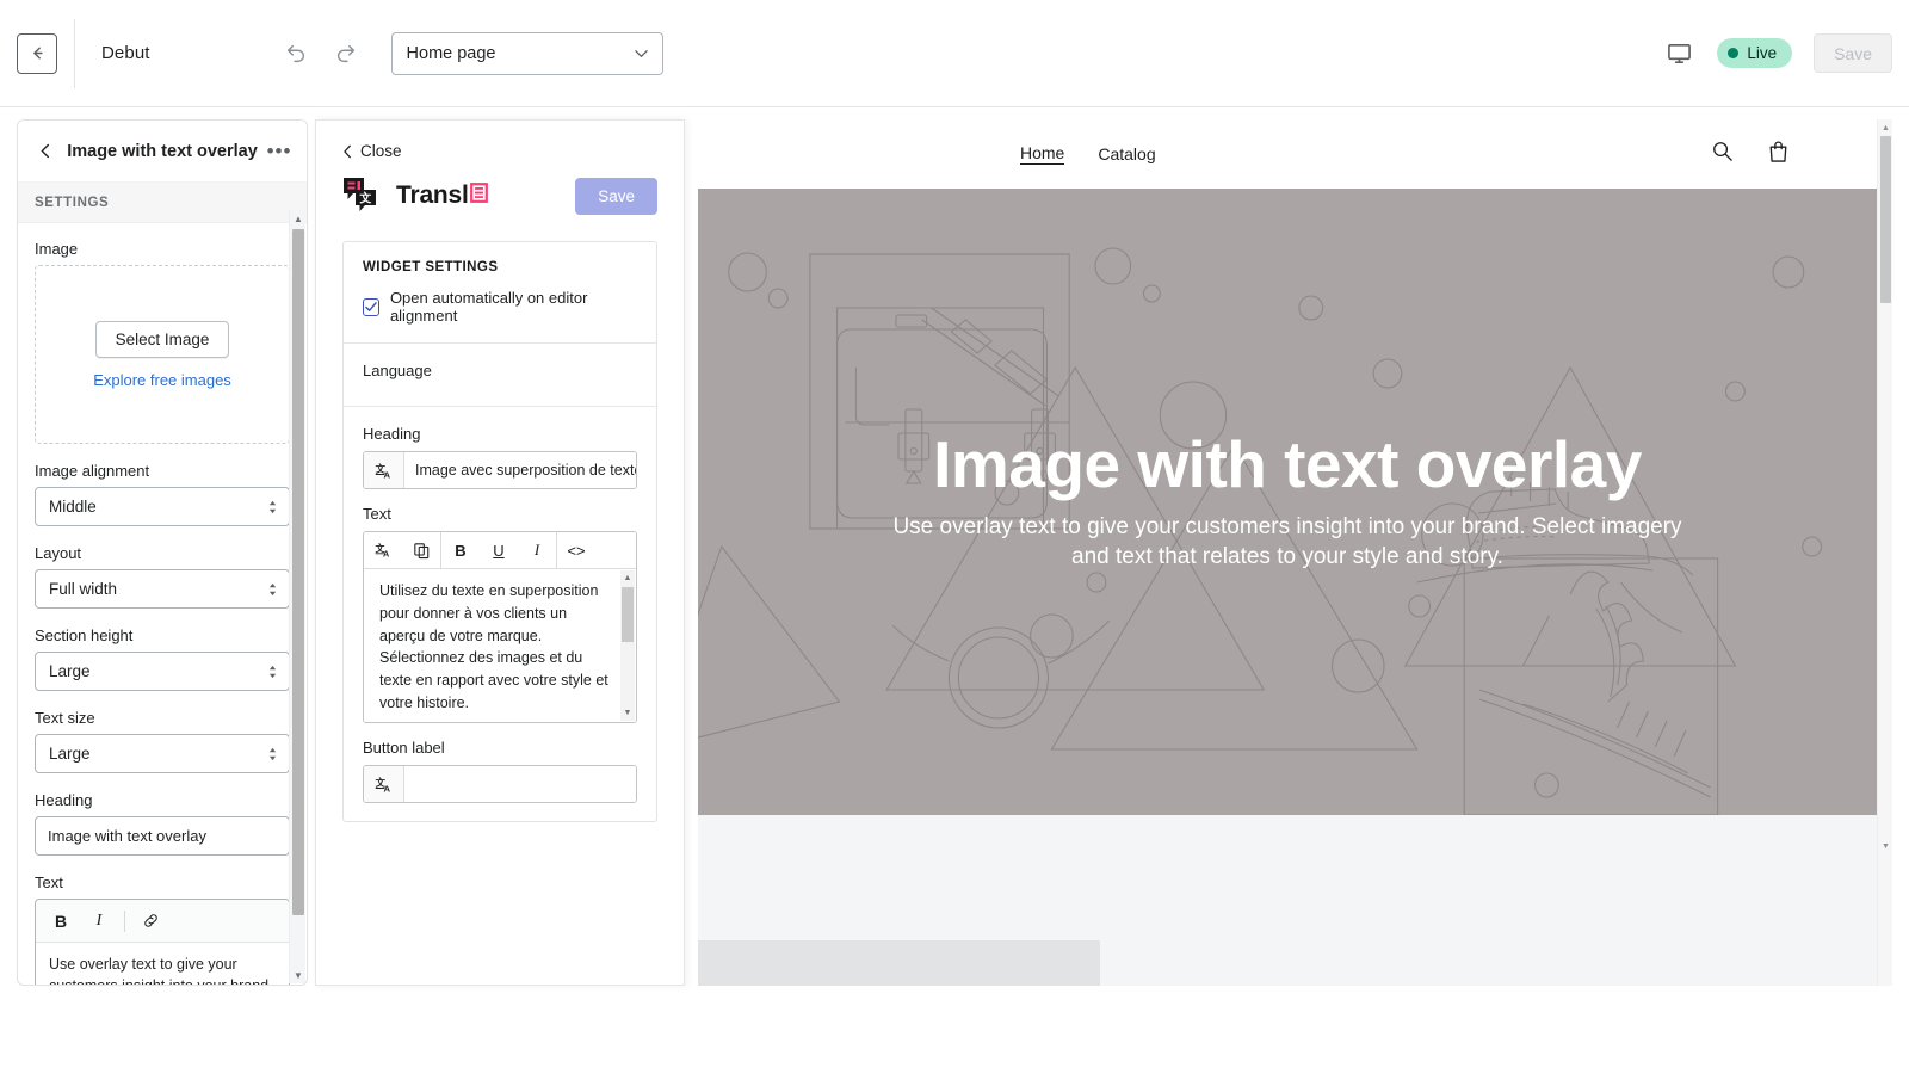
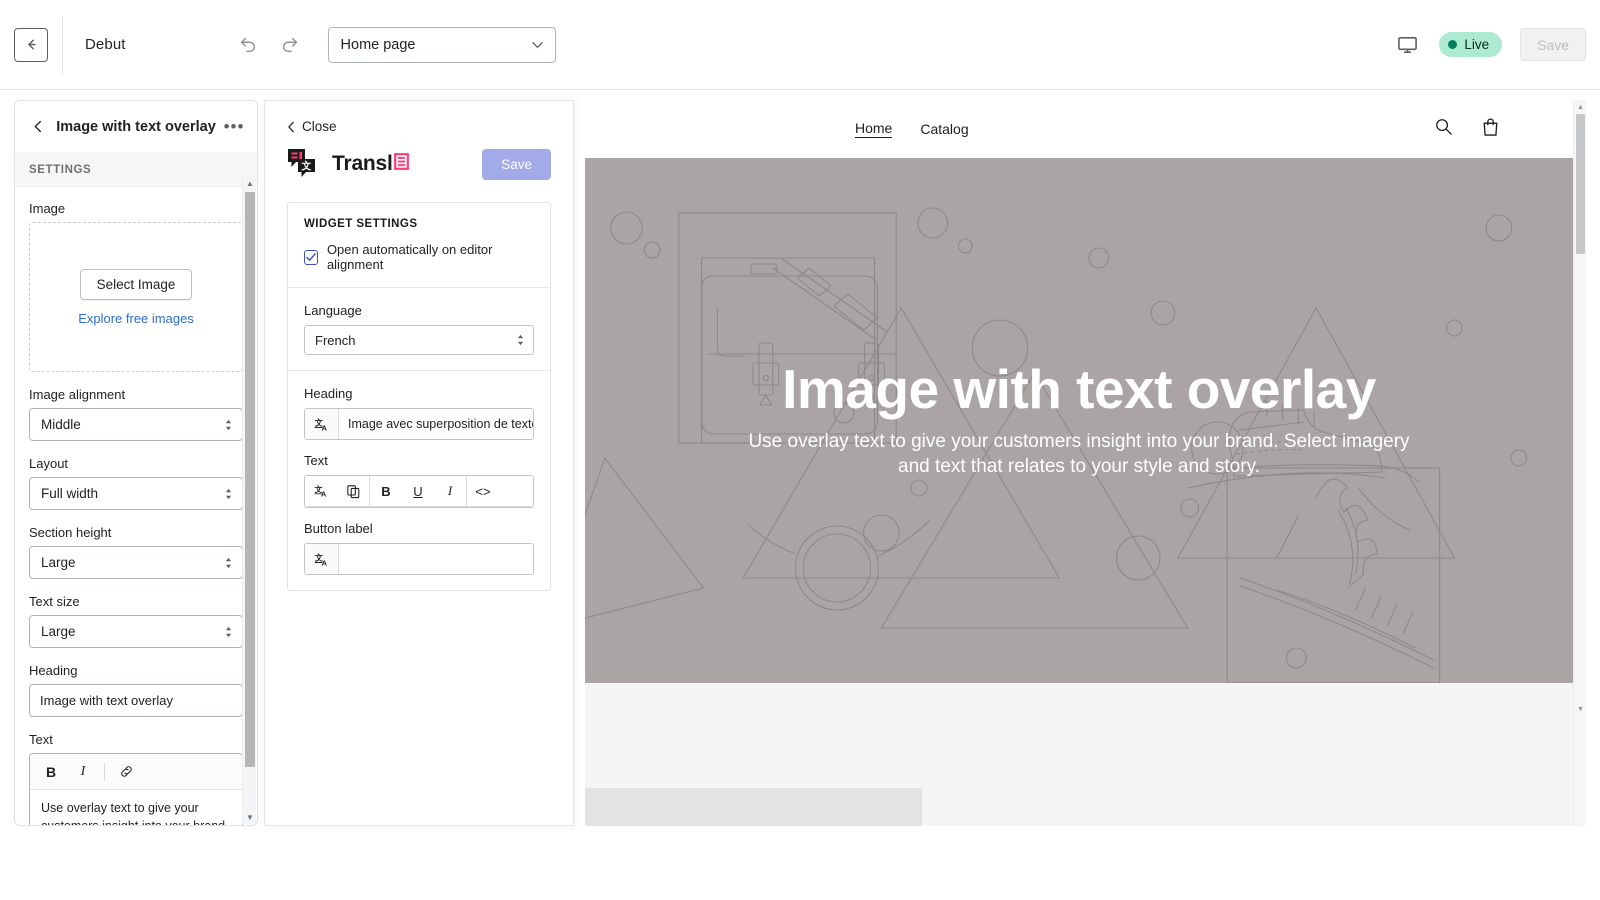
  Debut
  Home page
  Live
  Save
  Image with text overlay
  •••
  SETTINGS
  Image
  Select Image
  Explore free images
  Image alignment
  Middle
  Layout
  Full width
  Section height
  Large
  Text size
  Large
  Heading
  Image with text overlay
  Text
  B
  I
  ▲
  ▼
  Close
  文
  Transl
  Save
  WIDGET SETTINGS
  Open automatically on editor alignment
  Language
+ French
  Heading
  文
  A
  Image avec superposition de text
  Text
  文
  A
  B
  U
  I
  <>
- Utilisez du texte en superposition pour donner à vos clients un aperçu de votre marque. Sélectionnez des images et du texte en rapport avec votre style et votre histoire.
  Button label
  文
  A
  Home
  Catalog
  Image with text overlay
  Use overlay text to give your customers insight into your brand. Select imagery and text that relates to your style and story.
